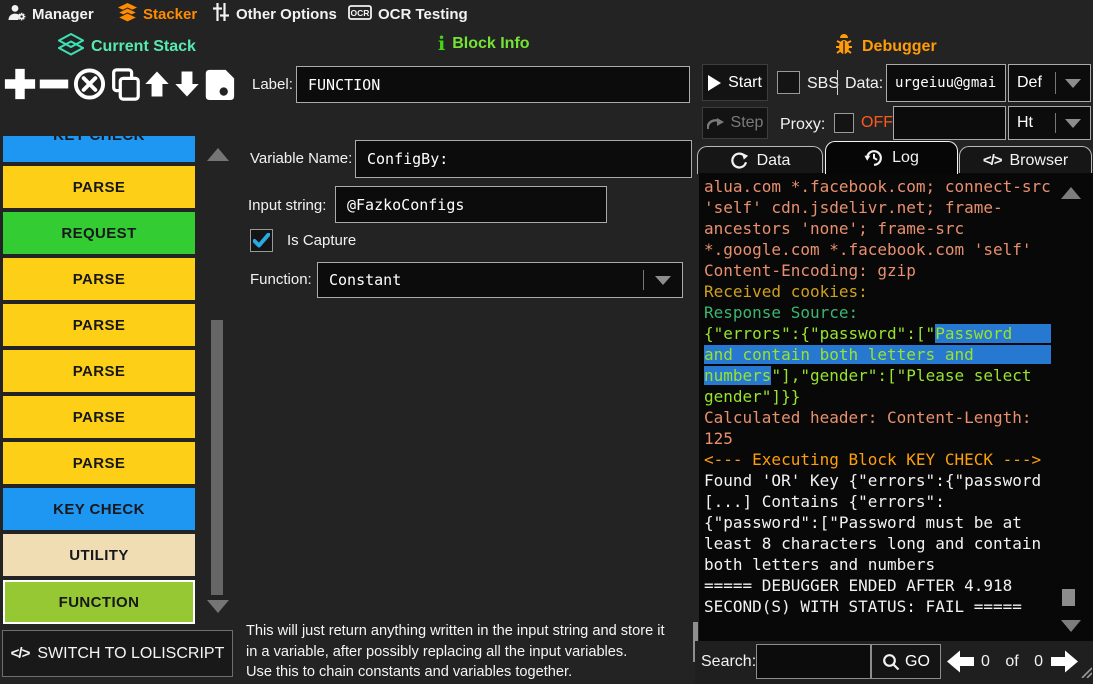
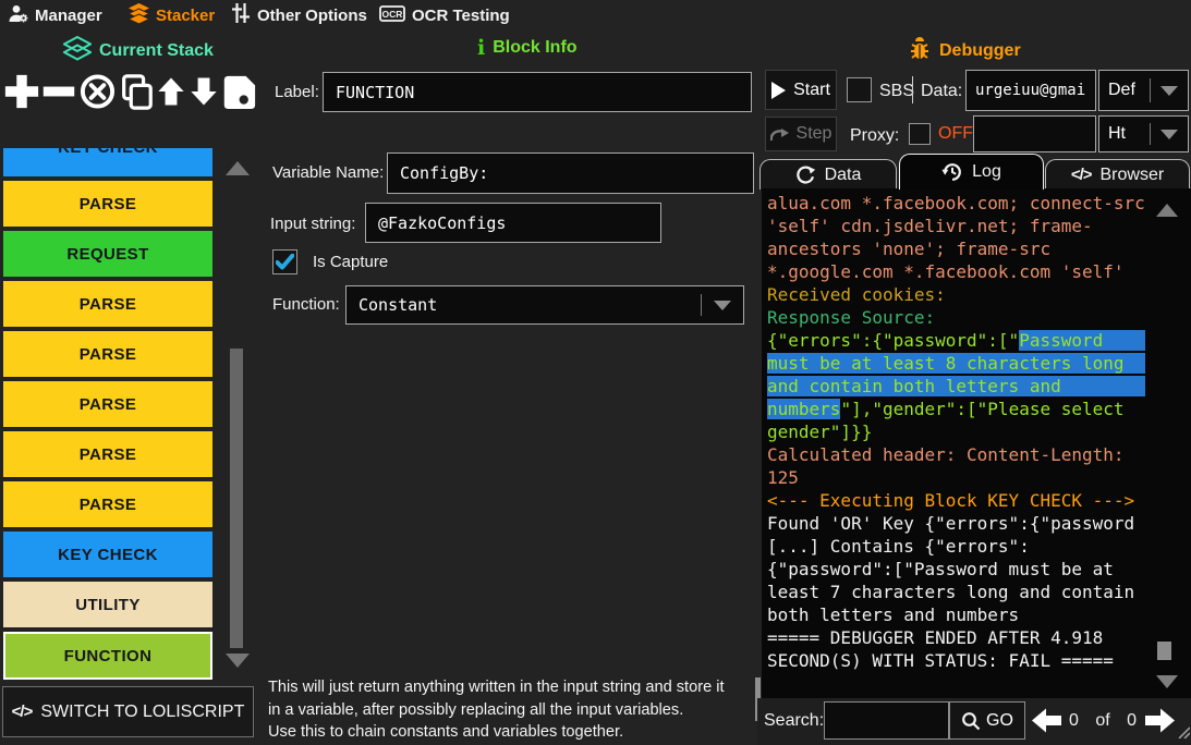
  Manager
  Stacker
  Other Options
  OCR
  OCR Testing
  Current Stack
  i
  Block Info
  Debugger
  KEY CHECK
  PARSE
  REQUEST
  PARSE
  PARSE
  PARSE
  PARSE
  PARSE
  KEY CHECK
  UTILITY
  FUNCTION
  </>
  SWITCH TO LOLISCRIPT
  Label:
  FUNCTION
  Variable Name:
  ConfigBy:
  Input string:
  @FazkoConfigs
  Is Capture
  Function:
  Constant
  This will just return anything written in the input string and store it
  in a variable, after possibly replacing all the input variables.
  Use this to chain constants and variables together.
  Start
  SBS
  Data:
  urgeiuu@gmai
  Def
  Step
  Proxy:
  OFF
  Ht
  Data
  Log
  </>
  Browser
  alua.com *.facebook.com; connect-src
  'self' cdn.jsdelivr.net; frame-
  ancestors 'none'; frame-src
  *.google.com *.facebook.com 'self'
- Content-Encoding: gzip
  Received cookies:
  Response Source:
  {"errors":{"password":["Password
+ must be at least 8 characters long
  and contain both letters and
  numbers"],"gender":["Please select
  gender"]}}
  Calculated header: Content-Length:
  125
  <--- Executing Block KEY CHECK --->
  Found 'OR' Key {"errors":{"password
  [...] Contains {"errors":
  {"password":["Password must be at
- least 8 characters long and contain
+ least 7 characters long and contain
  both letters and numbers
  ===== DEBUGGER ENDED AFTER 4.918
  SECOND(S) WITH STATUS: FAIL =====
  Search:
  GO
  0
  of
  0
